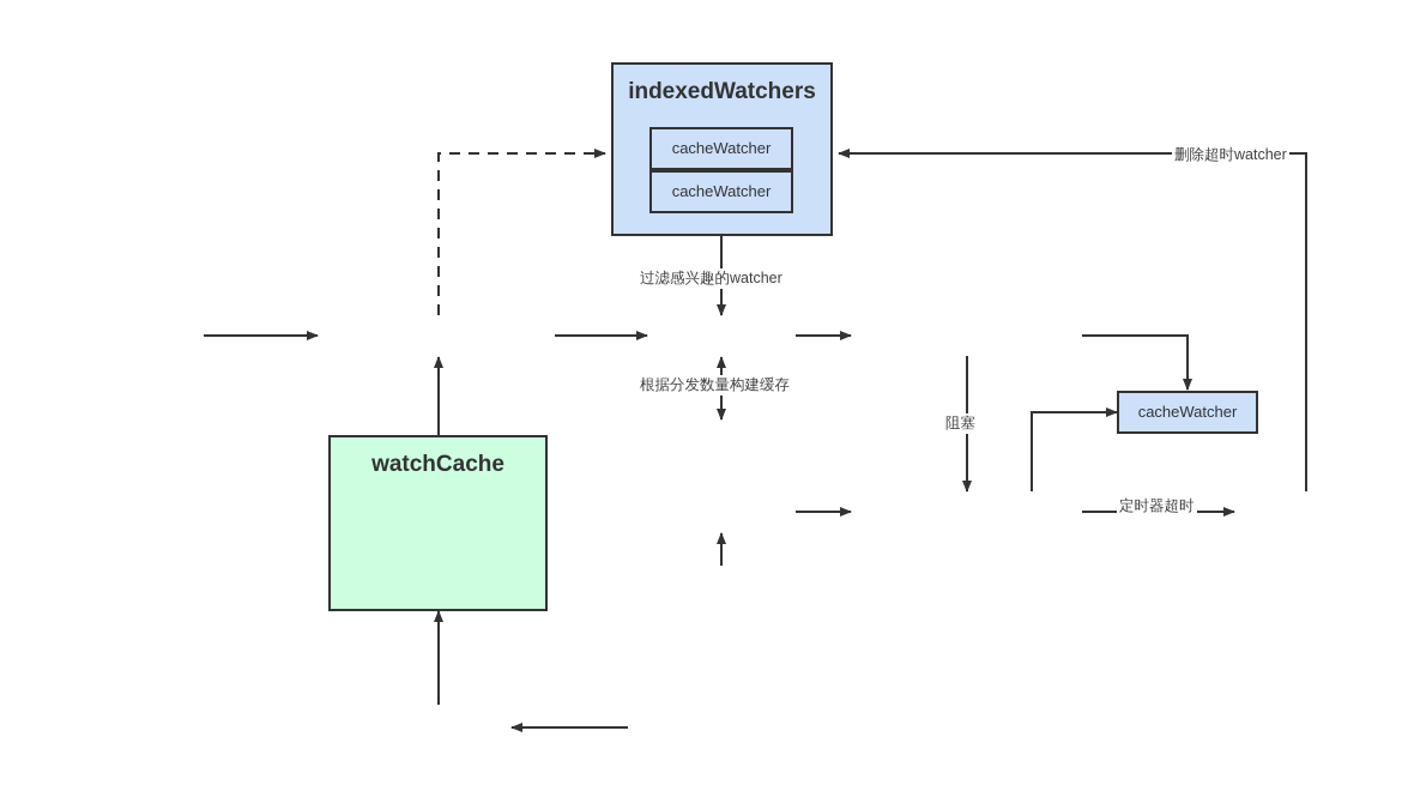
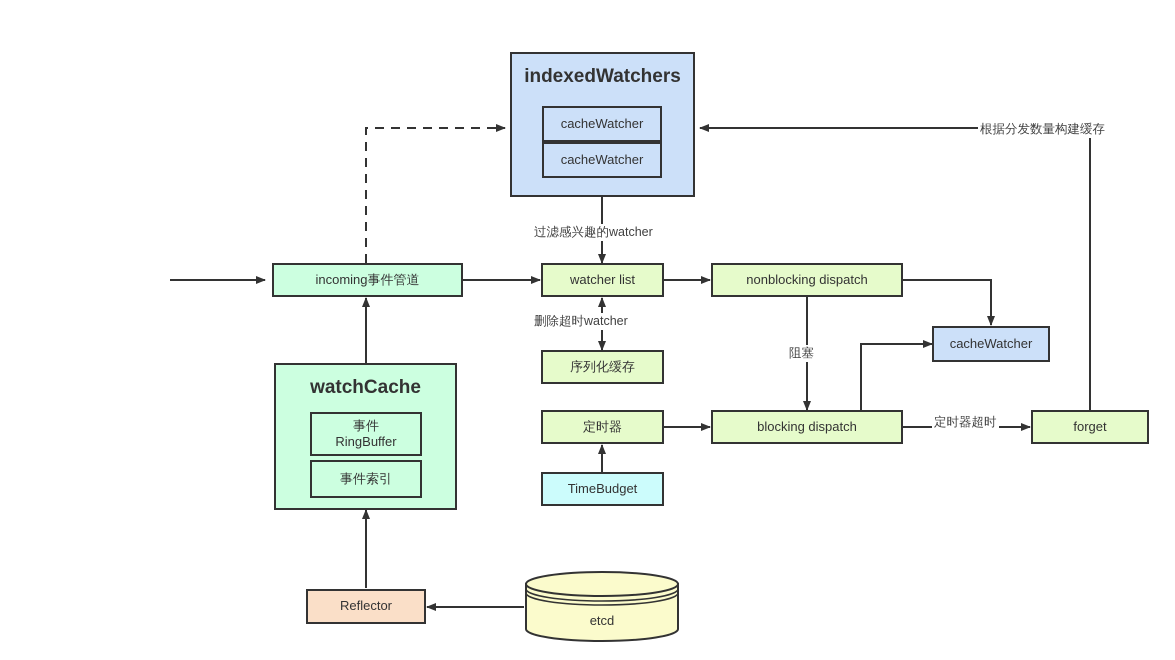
  indexedWatchers
  cacheWatcher
  cacheWatcher
  watchCache
+ 事件
+ RingBuffer
+ 事件索引
+ incoming事件管道
+ watcher list
+ 序列化缓存
+ nonblocking dispatch
  cacheWatcher
+ 定时器
+ TimeBudget
+ blocking dispatch
+ forget
+ Reflector
+ etcd
  过滤感兴趣的watcher
- 根据分发数量构建缓存
+ 删除超时watcher
  阻塞
  定时器超时
- 删除超时watcher
+ 根据分发数量构建缓存
